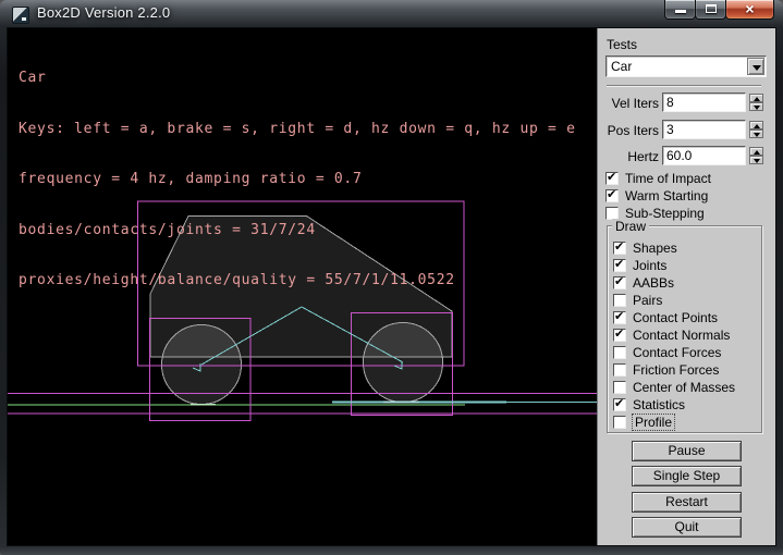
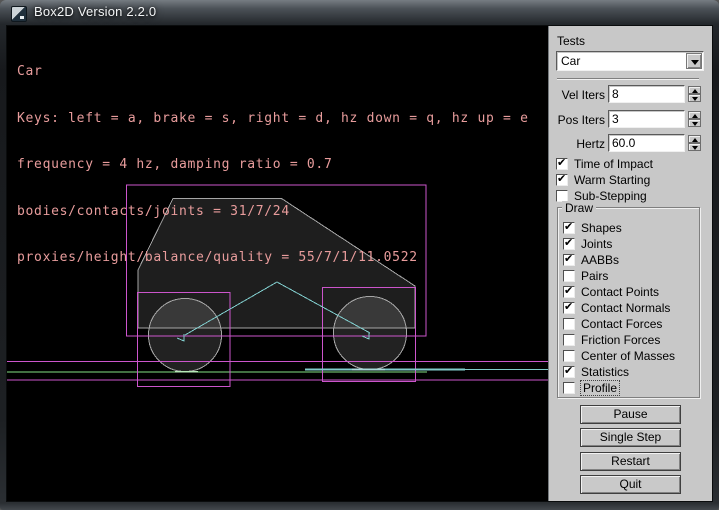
  Box2D Version 2.2.0
- ×
  Car
  Keys: left = a, brake = s, right = d, hz down = q, hz up = e
  frequency = 4 hz, damping ratio = 0.7
  bodies/contacts/joints = 31/7/24
  proxies/height/balance/quality = 55/7/1/11.0522
  Tests
  Car
  Vel Iters
  8
  Pos Iters
  3
  Hertz
  60.0
  ✔
  Time of Impact
  ✔
  Warm Starting
  Sub-Stepping
  Draw
  ✔
  Shapes
  ✔
  Joints
  ✔
  AABBs
  Pairs
  ✔
  Contact Points
  ✔
  Contact Normals
  Contact Forces
  Friction Forces
  Center of Masses
  ✔
  Statistics
  Profile
  Pause
  Single Step
  Restart
  Quit
